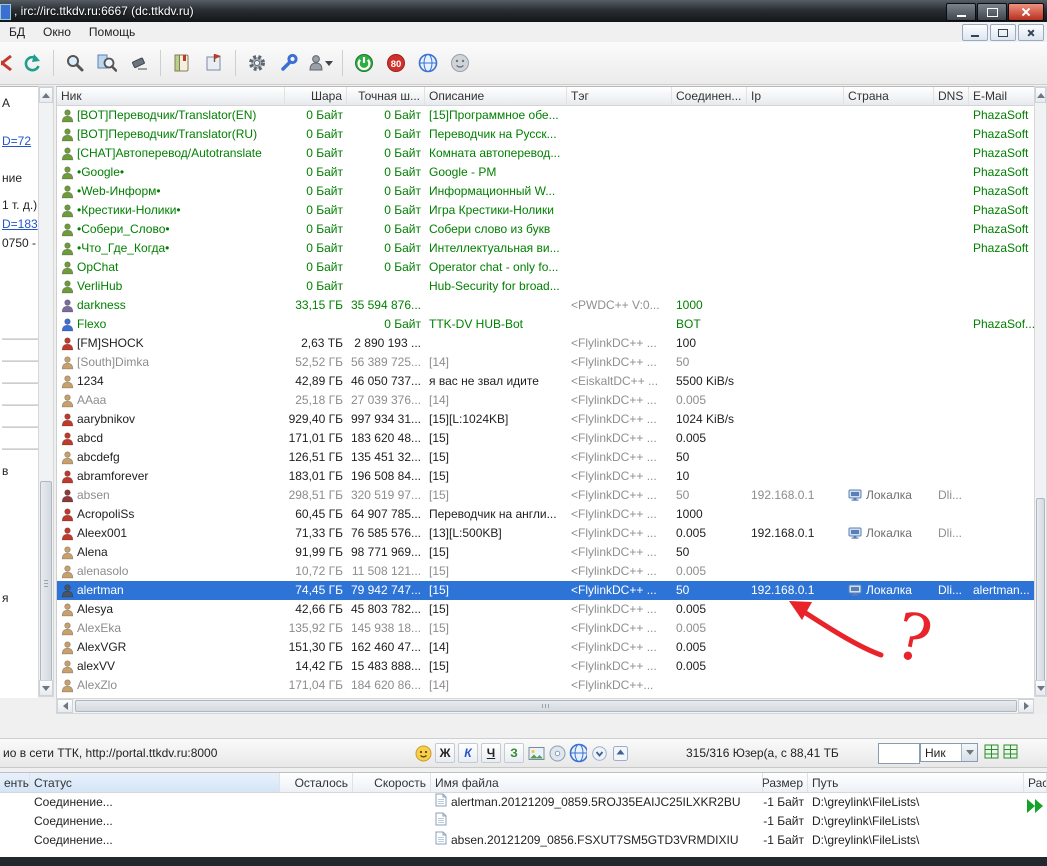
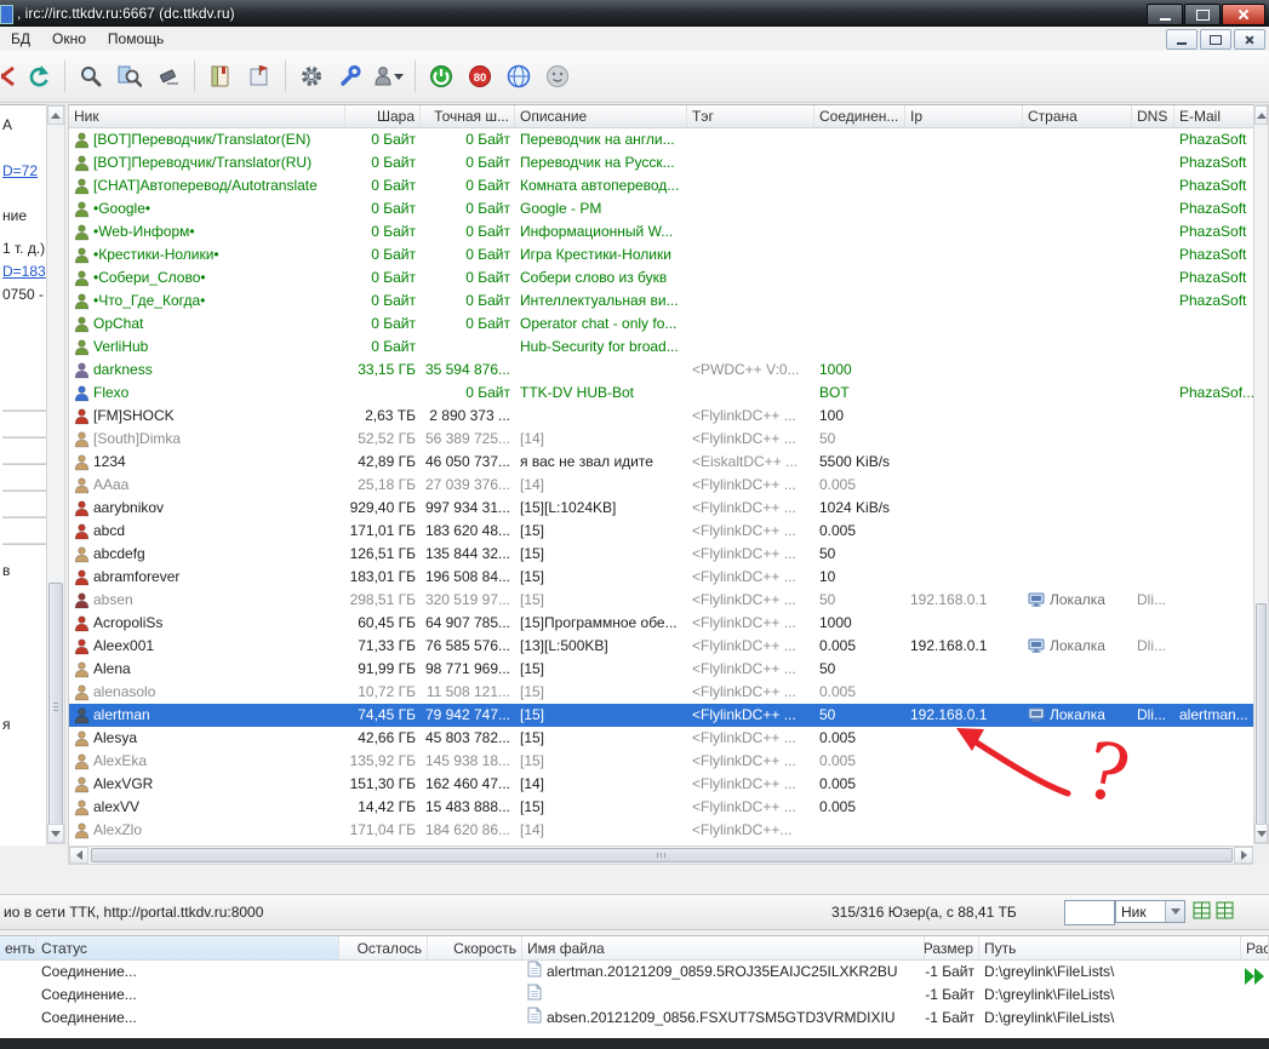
  , irc://irc.ttkdv.ru:6667 (dc.ttkdv.ru)
  БД
  Окно
  Помощь
  80
  А
  D=72
  ние
  1 т. д.)
  D=183
  0750 -
  ———
  ———
  ———
  ———
  ———
  ———
  в
  я
  Ник
  Шара
  Точная ш...
  Описание
  Тэг
  Соединен...
  Ip
  Страна
  DNS
  E-Mail
  [BOT]Переводчик/Translator(EN)
  0 Байт
  0 Байт
- [15]Программное обе...
+ Переводчик на англи...
  PhazaSoft
  [BOT]Переводчик/Translator(RU)
  0 Байт
  0 Байт
  Переводчик на Русск...
  PhazaSoft
  [CHAT]Автоперевод/Autotranslate
  0 Байт
  0 Байт
  Комната автоперевод...
  PhazaSoft
  •Google•
  0 Байт
  0 Байт
  Google - PM
  PhazaSoft
  •Web-Информ•
  0 Байт
  0 Байт
  Информационный W...
  PhazaSoft
  •Крестики-Нолики•
  0 Байт
  0 Байт
  Игра Крестики-Нолики
  PhazaSoft
  •Собери_Слово•
  0 Байт
  0 Байт
  Собери слово из букв
  PhazaSoft
  •Что_Где_Когда•
  0 Байт
  0 Байт
  Интеллектуальная ви...
  PhazaSoft
  OpChat
  0 Байт
  0 Байт
  Operator chat - only fo...
  VerliHub
  0 Байт
  Hub-Security for broad...
  darkness
  33,15 ГБ
  35 594 876...
  <PWDC++ V:0...
  1000
  Flexo
  0 Байт
  TTK-DV HUB-Bot
  BOT
  PhazaSof..
  [FM]SHOCK
  2,63 ТБ
- 2 890 193 ...
+ 2 890 373 ...
  <FlylinkDC++ ...
  100
  [South]Dimka
  52,52 ГБ
  56 389 725...
  [14]
  <FlylinkDC++ ...
  50
  1234
  42,89 ГБ
  46 050 737...
  я вас не звал идите
  <EiskaltDC++ ...
  5500 KiB/s
  AAaa
  25,18 ГБ
  27 039 376...
  [14]
  <FlylinkDC++ ...
  0.005
  aarybnikov
  929,40 ГБ
  997 934 31...
  [15][L:1024KB]
  <FlylinkDC++ ...
  1024 KiB/s
  abcd
  171,01 ГБ
  183 620 48...
  [15]
  <FlylinkDC++ ...
  0.005
  abcdefg
  126,51 ГБ
- 135 451 32...
+ 135 844 32...
  [15]
  <FlylinkDC++ ...
  50
  abramforever
  183,01 ГБ
  196 508 84...
  [15]
  <FlylinkDC++ ...
  10
  absen
  298,51 ГБ
  320 519 97...
  [15]
  <FlylinkDC++ ...
  50
  192.168.0.1
  Локалка
  Dli...
  AcropoliSs
  60,45 ГБ
  64 907 785...
- Переводчик на англи...
+ [15]Программное обе...
  <FlylinkDC++ ...
  1000
  Aleex001
  71,33 ГБ
  76 585 576...
  [13][L:500KB]
  <FlylinkDC++ ...
  0.005
  192.168.0.1
  Локалка
  Dli...
  Alena
  91,99 ГБ
  98 771 969...
  [15]
  <FlylinkDC++ ...
  50
  alenasolo
  10,72 ГБ
  11 508 121...
  [15]
  <FlylinkDC++ ...
  0.005
  alertman
  74,45 ГБ
  79 942 747...
  [15]
  <FlylinkDC++ ...
  50
  192.168.0.1
  Локалка
  Dli...
  alertman...
  Alesya
  42,66 ГБ
  45 803 782...
  [15]
  <FlylinkDC++ ...
  0.005
  AlexEka
  135,92 ГБ
  145 938 18...
  [15]
  <FlylinkDC++ ...
  0.005
  AlexVGR
  151,30 ГБ
  162 460 47...
  [14]
  <FlylinkDC++ ...
  0.005
  alexVV
  14,42 ГБ
  15 483 888...
  [15]
  <FlylinkDC++ ...
  0.005
  AlexZlo
  171,04 ГБ
  184 620 86...
  [14]
  <FlylinkDC++...
  ио в сети ТТК, http://portal.ttkdv.ru:8000
- Ж
- К
- Ч
- З
  315/316 Юзер(а, с 88,41 ТБ
  Ник
  енты
  Статус
  Осталось
  Скорость
  Имя файла
  Размер
  Путь
  Рас
  Соединение...
  alertman.20121209_0859.5ROJ35EAIJC25ILXKR2BU
  -1 Байт
  D:\greylink\FileLists\
  Соединение...
  -1 Байт
  D:\greylink\FileLists\
  Соединение...
  absen.20121209_0856.FSXUT7SM5GTD3VRMDIXIU
  -1 Байт
  D:\greylink\FileLists\
